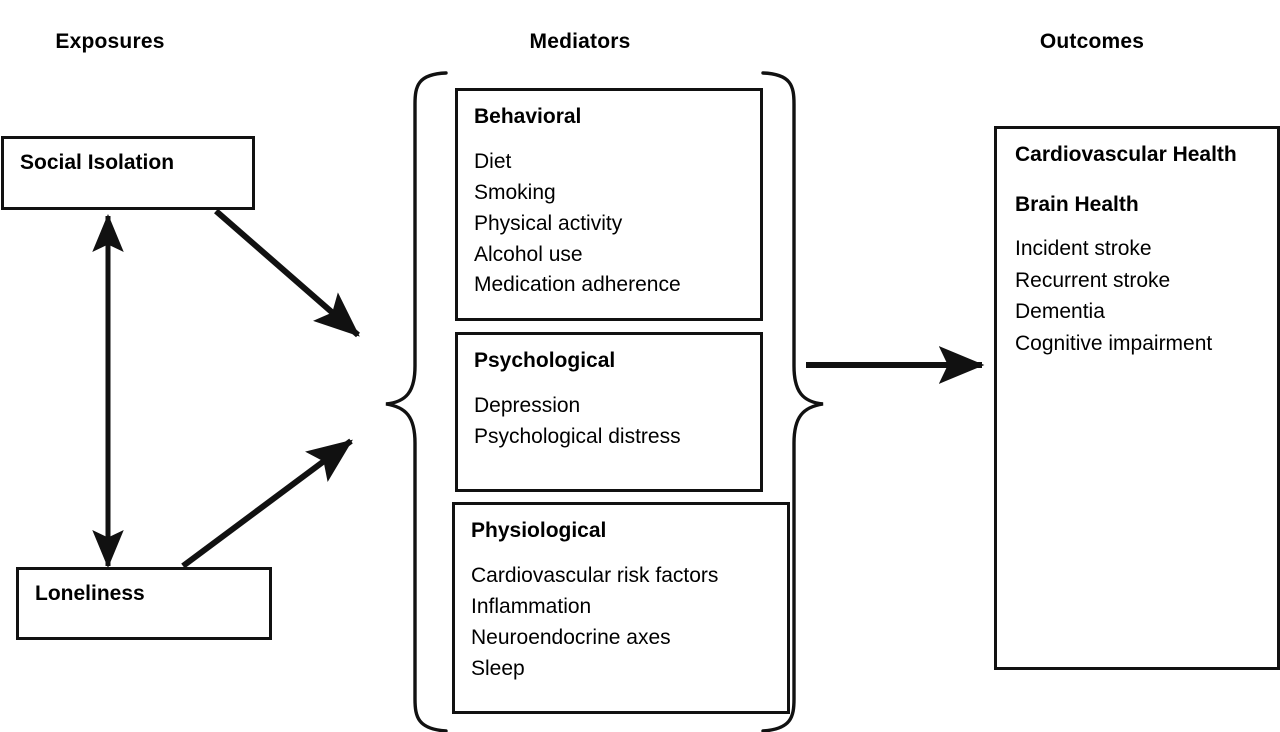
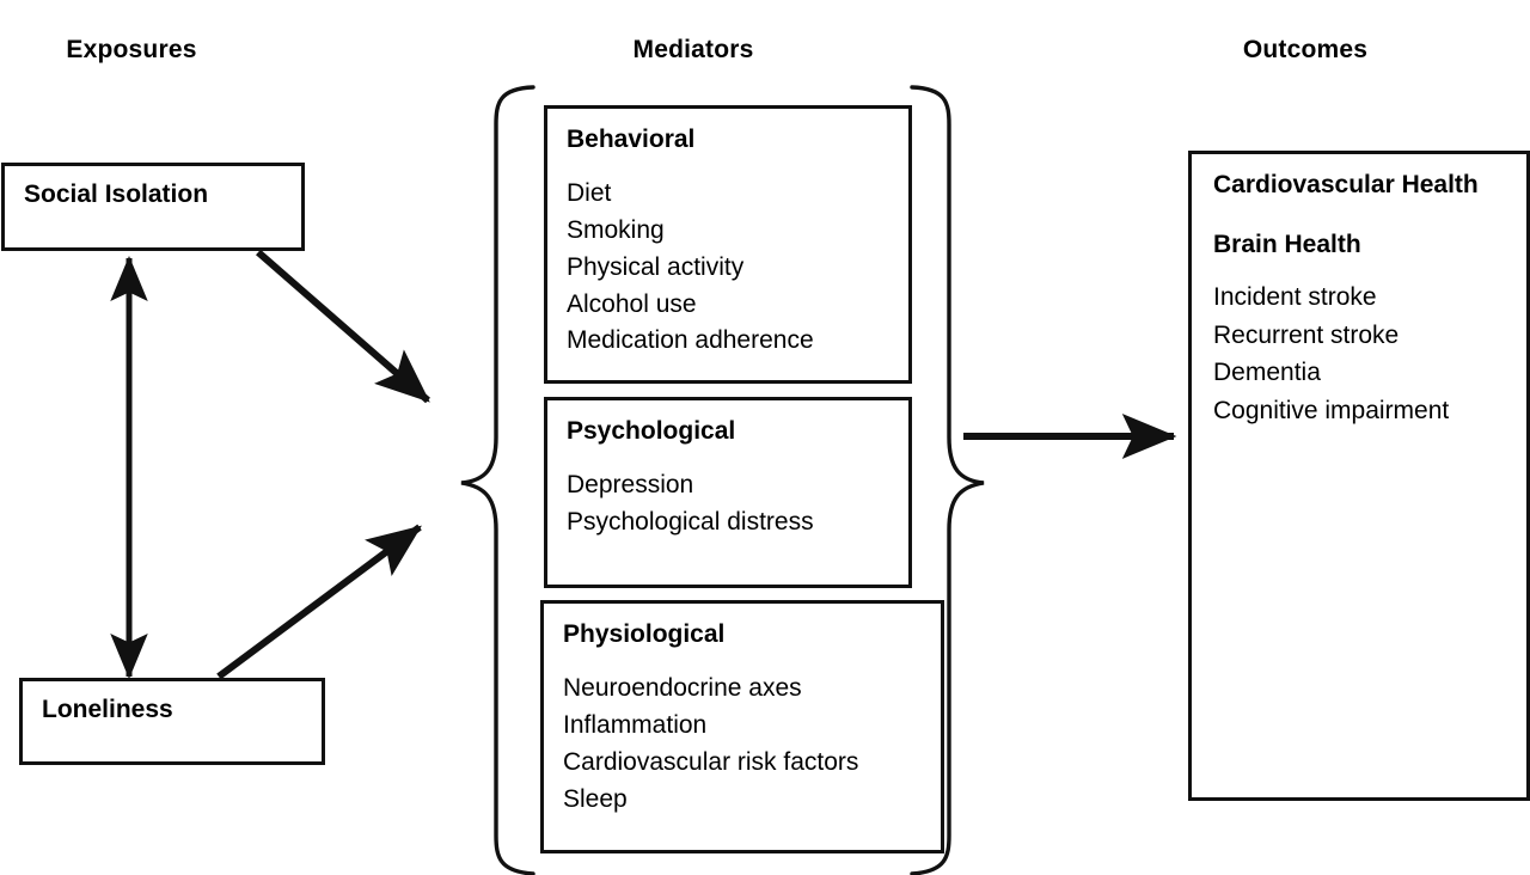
  Exposures
  Mediators
  Outcomes
  Social Isolation
  Loneliness
  Behavioral
  Diet
  Smoking
  Physical activity
  Alcohol use
  Medication adherence
  Psychological
  Depression
  Psychological distress
  Physiological
- Cardiovascular risk factors
+ Neuroendocrine axes
  Inflammation
- Neuroendocrine axes
+ Cardiovascular risk factors
  Sleep
  Cardiovascular Health
  Brain Health
  Incident stroke
  Recurrent stroke
  Dementia
  Cognitive impairment
